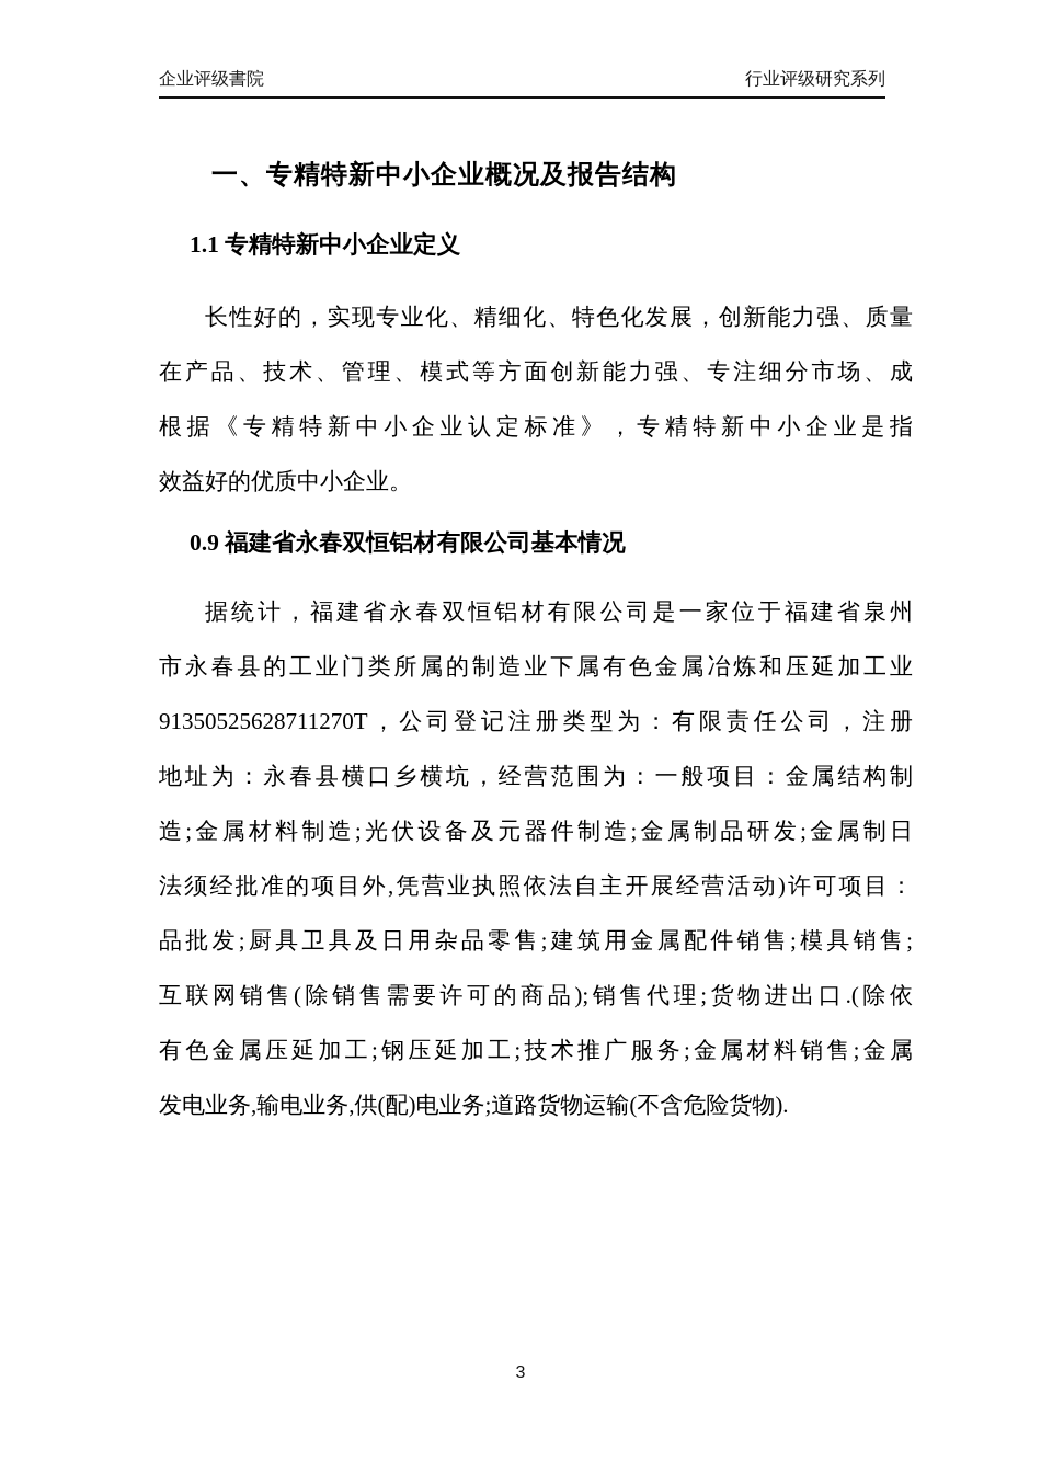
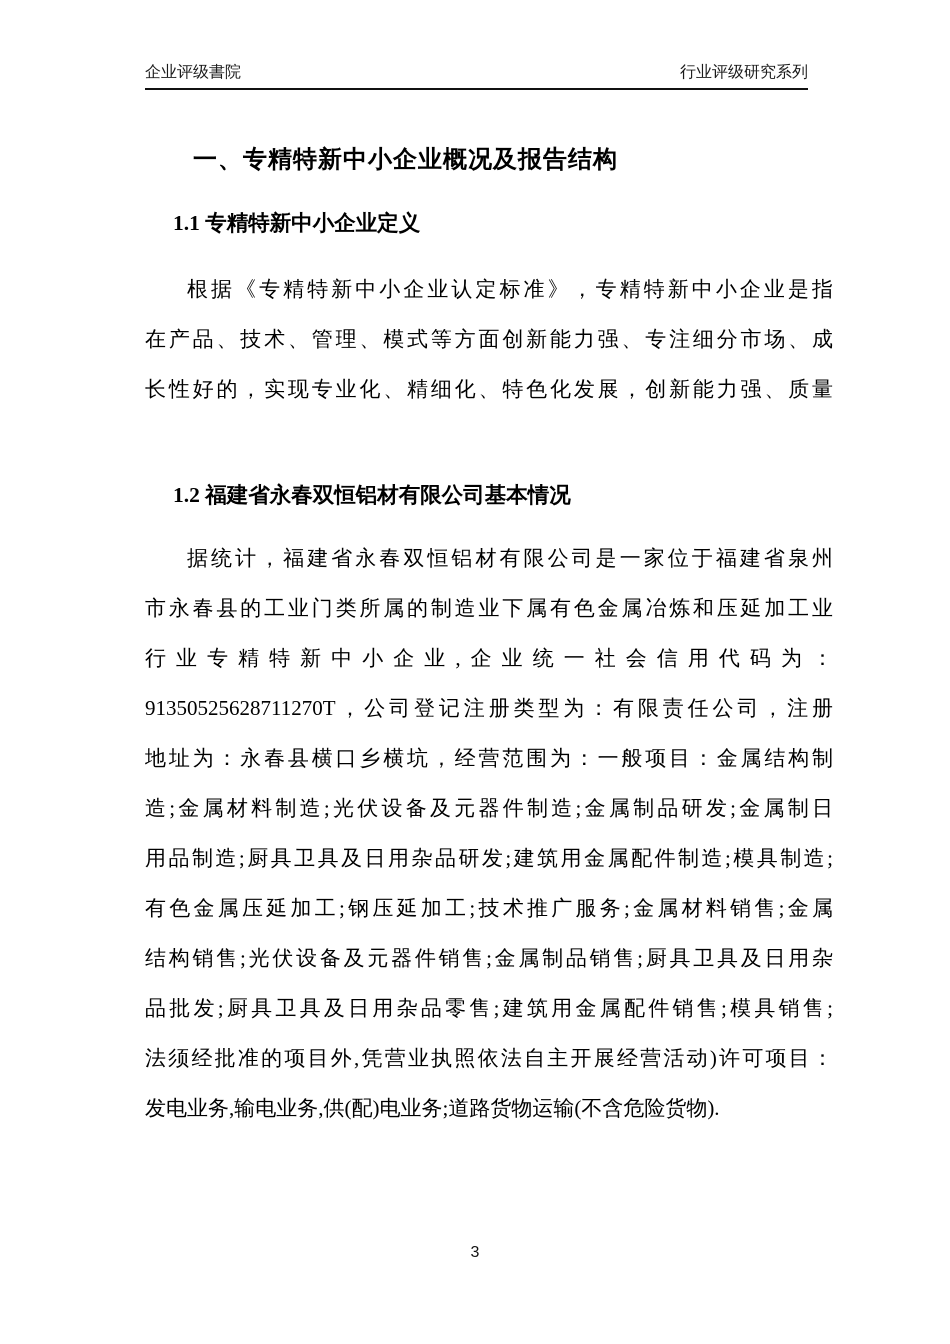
  企业评级書院
  行业评级研究系列
  一、专精特新中小企业概况及报告结构
  1.1 专精特新中小企业定义
- 长性好的，实现专业化、精细化、特色化发展，创新能力强、质量
+ 根据《专精特新中小企业认定标准》，专精特新中小企业是指
  在产品、技术、管理、模式等方面创新能力强、专注细分市场、成
- 根据《专精特新中小企业认定标准》，专精特新中小企业是指
+ 长性好的，实现专业化、精细化、特色化发展，创新能力强、质量
- 效益好的优质中小企业。
- 0.9 福建省永春双恒铝材有限公司基本情况
+ 1.2 福建省永春双恒铝材有限公司基本情况
  据统计，福建省永春双恒铝材有限公司是一家位于福建省泉州
  市永春县的工业门类所属的制造业下属有色金属冶炼和压延加工业
+ 行业专精特新中小企业,企业统一社会信用代码为：
  91350525628711270T，公司登记注册类型为：有限责任公司，注册
  地址为：永春县横口乡横坑，经营范围为：一般项目：金属结构制
  造;金属材料制造;光伏设备及元器件制造;金属制品研发;金属制日
+ 用品制造;厨具卫具及日用杂品研发;建筑用金属配件制造;模具制造;
- 法须经批准的项目外,凭营业执照依法自主开展经营活动)许可项目：
+ 有色金属压延加工;钢压延加工;技术推广服务;金属材料销售;金属
+ 结构销售;光伏设备及元器件销售;金属制品销售;厨具卫具及日用杂
  品批发;厨具卫具及日用杂品零售;建筑用金属配件销售;模具销售;
- 互联网销售(除销售需要许可的商品);销售代理;货物进出口.(除依
- 有色金属压延加工;钢压延加工;技术推广服务;金属材料销售;金属
+ 法须经批准的项目外,凭营业执照依法自主开展经营活动)许可项目：
  发电业务,输电业务,供(配)电业务;道路货物运输(不含危险货物).
  3
